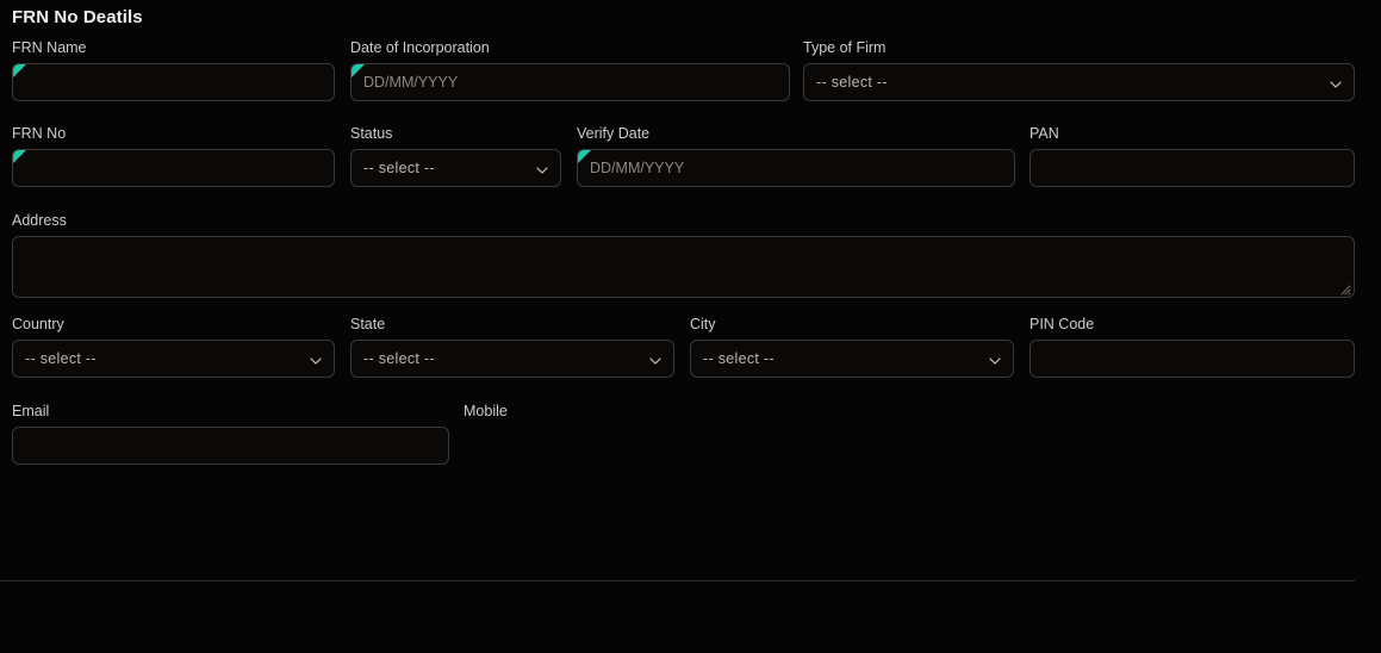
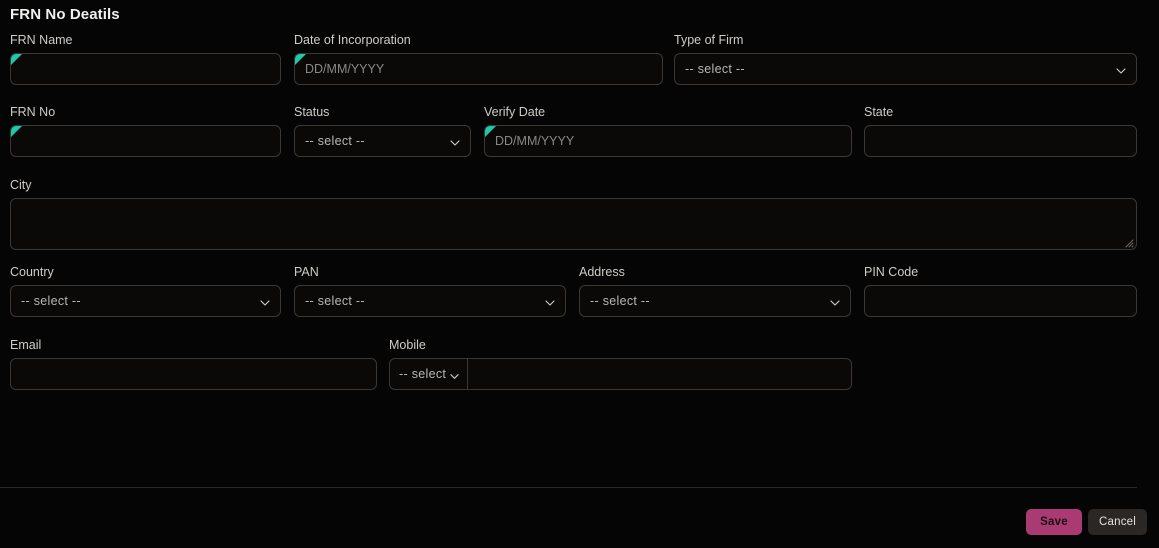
  FRN No Deatils
  FRN Name
  Date of Incorporation
  DD/MM/YYYY
  Type of Firm
  -- select --
  FRN No
  Status
  -- select --
  Verify Date
  DD/MM/YYYY
- PAN
+ State
- Address
+ City
  Country
  -- select --
- State
+ PAN
  -- select --
- City
+ Address
  -- select --
  PIN Code
  Email
  Mobile
+ -- select
+ Save
+ Cancel
